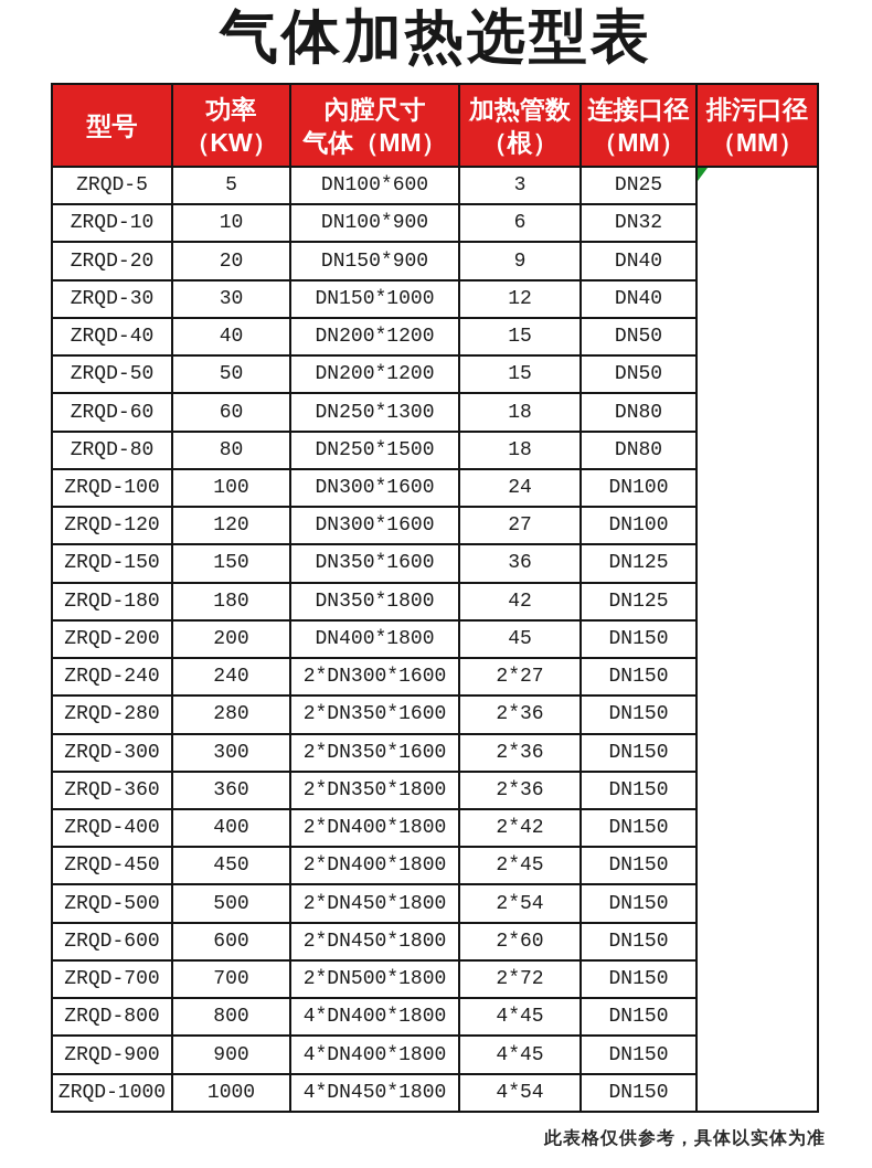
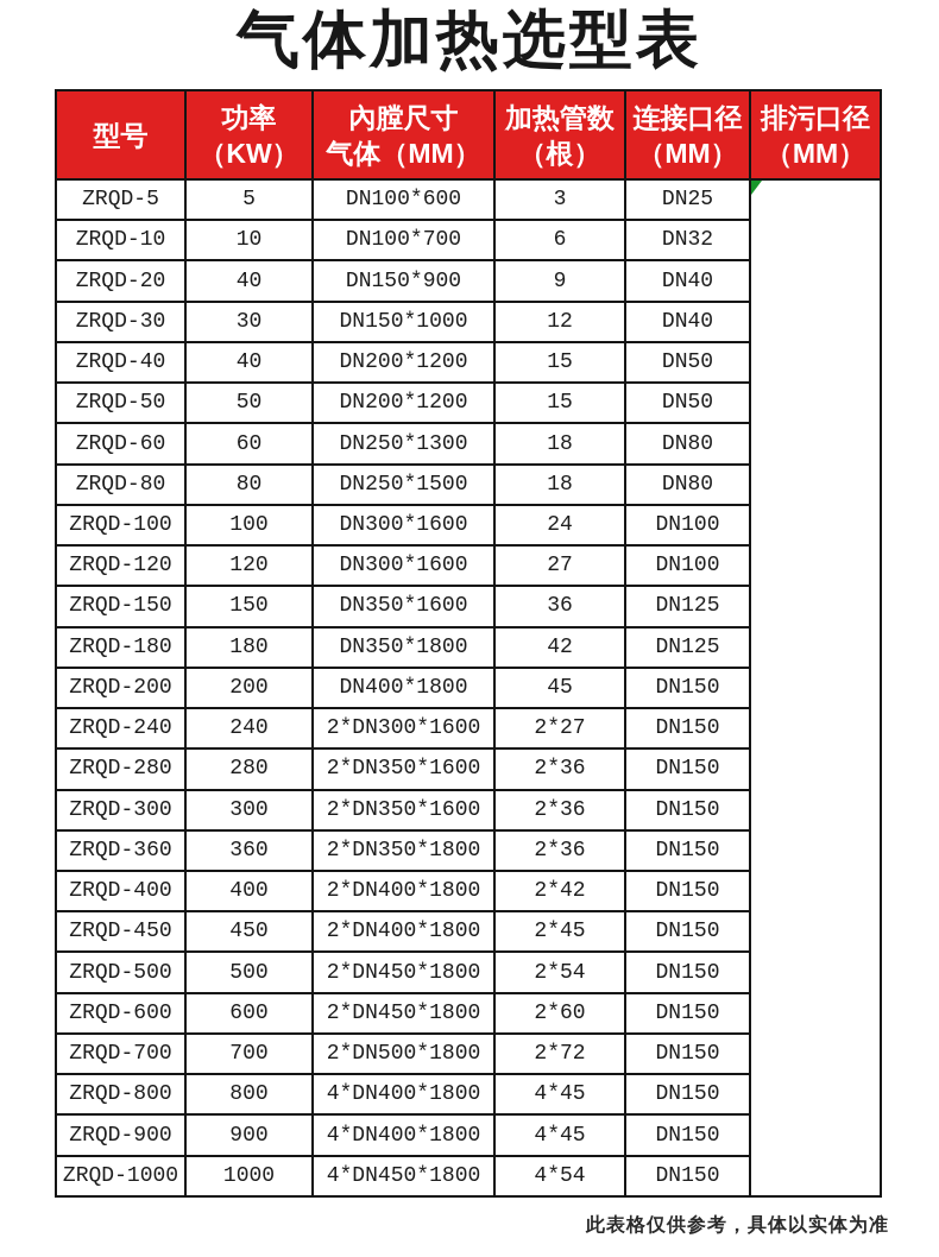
  气体加热选型表
  型号	功率 （KW）	內膛尺寸 气体（MM）	加热管数 （根）	连接口径 （MM）	排污口径 （MM）
  ZRQD-5	5	DN100*600	3	DN25
- ZRQD-10	10	DN100*900	6	DN32
+ ZRQD-10	10	DN100*700	6	DN32
- ZRQD-20	20	DN150*900	9	DN40
+ ZRQD-20	40	DN150*900	9	DN40
  ZRQD-30	30	DN150*1000	12	DN40
  ZRQD-40	40	DN200*1200	15	DN50
  ZRQD-50	50	DN200*1200	15	DN50
  ZRQD-60	60	DN250*1300	18	DN80
  ZRQD-80	80	DN250*1500	18	DN80
  ZRQD-100	100	DN300*1600	24	DN100
  ZRQD-120	120	DN300*1600	27	DN100
  ZRQD-150	150	DN350*1600	36	DN125
  ZRQD-180	180	DN350*1800	42	DN125
  ZRQD-200	200	DN400*1800	45	DN150
  ZRQD-240	240	2*DN300*1600	2*27	DN150
  ZRQD-280	280	2*DN350*1600	2*36	DN150
  ZRQD-300	300	2*DN350*1600	2*36	DN150
  ZRQD-360	360	2*DN350*1800	2*36	DN150
  ZRQD-400	400	2*DN400*1800	2*42	DN150
  ZRQD-450	450	2*DN400*1800	2*45	DN150
  ZRQD-500	500	2*DN450*1800	2*54	DN150
  ZRQD-600	600	2*DN450*1800	2*60	DN150
  ZRQD-700	700	2*DN500*1800	2*72	DN150
  ZRQD-800	800	4*DN400*1800	4*45	DN150
  ZRQD-900	900	4*DN400*1800	4*45	DN150
  ZRQD-1000	1000	4*DN450*1800	4*54	DN150
  此表格仅供参考，具体以实体为准
